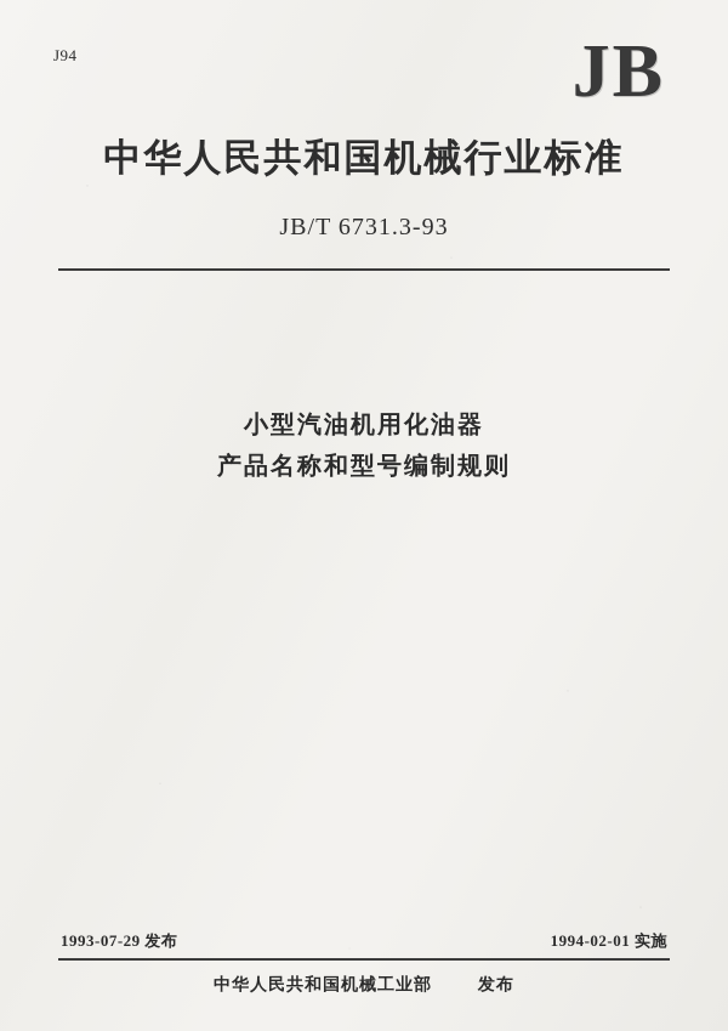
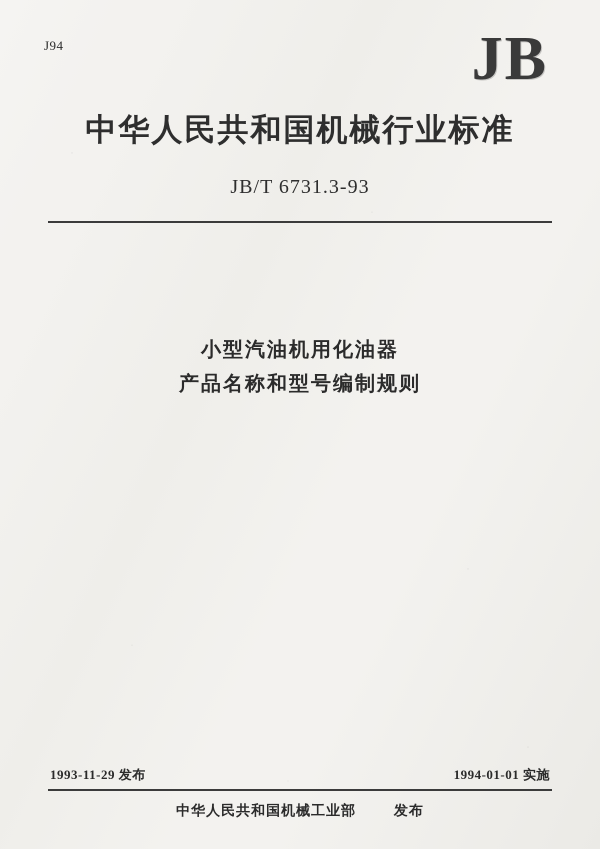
  J94
  JB
  中华人民共和国机械行业标准
  JB/T 6731.3-93
  小型汽油机用化油器
  产品名称和型号编制规则
- 1993-07-29 发布
+ 1993-11-29 发布
- 1994-02-01 实施
+ 1994-01-01 实施
  中华人民共和国机械工业部 发布
